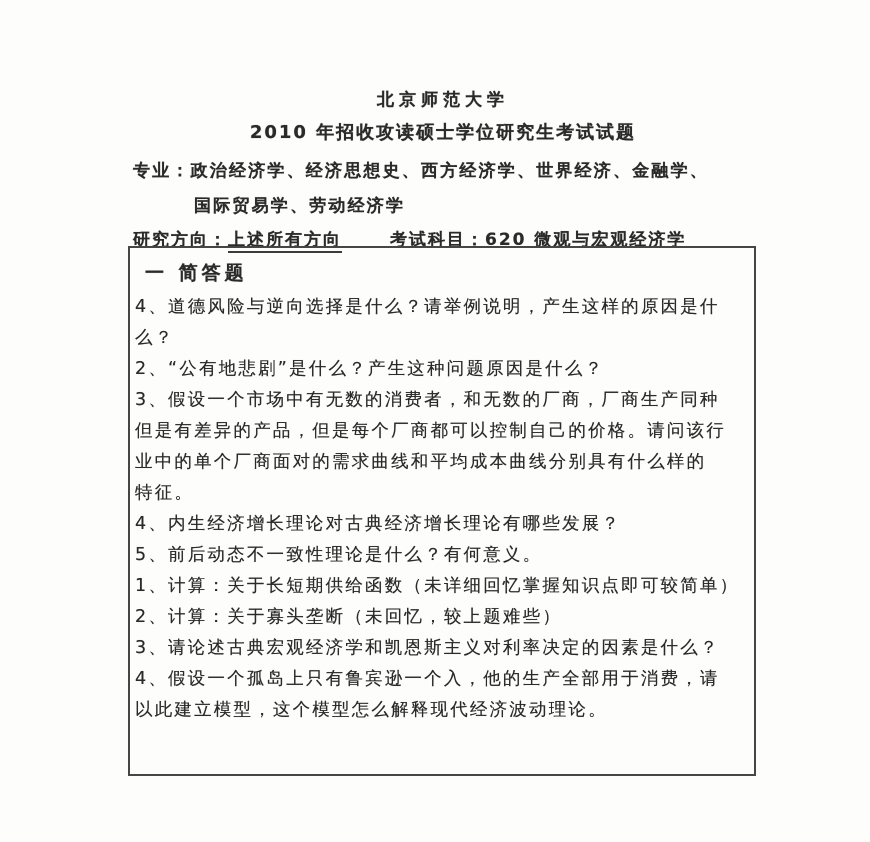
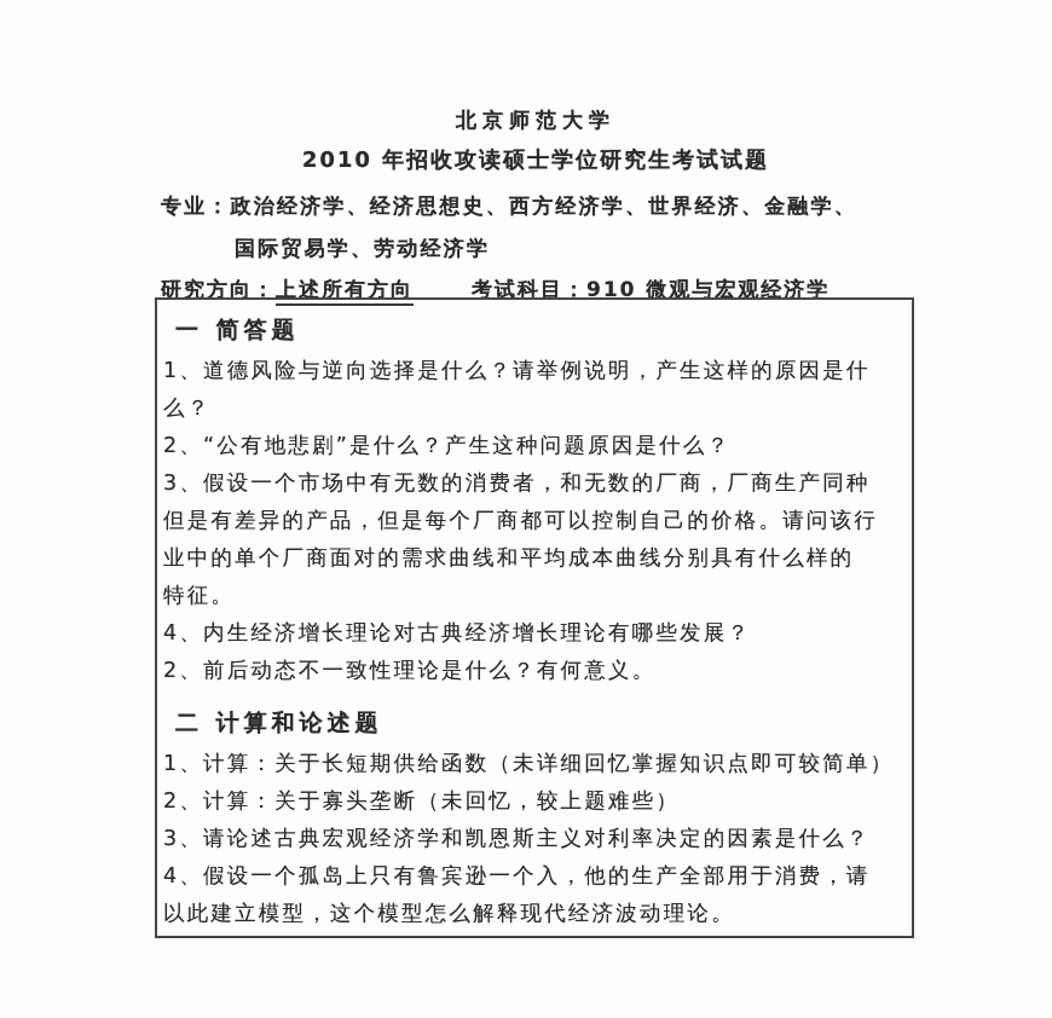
  北京师范大学
  2010 年招收攻读硕士学位研究生考试试题
  专业：政治经济学、经济思想史、西方经济学、世界经济、金融学、
  国际贸易学、劳动经济学
  研究方向：上述所有方向
- 考试科目：620 微观与宏观经济学
+ 考试科目：910 微观与宏观经济学
  一 简答题
- 4、道德风险与逆向选择是什么？请举例说明，产生这样的原因是什
+ 1、道德风险与逆向选择是什么？请举例说明，产生这样的原因是什
  么？
  2、“公有地悲剧”是什么？产生这种问题原因是什么？
  3、假设一个市场中有无数的消费者，和无数的厂商，厂商生产同种
  但是有差异的产品，但是每个厂商都可以控制自己的价格。请问该行
  业中的单个厂商面对的需求曲线和平均成本曲线分别具有什么样的
  特征。
  4、内生经济增长理论对古典经济增长理论有哪些发展？
- 5、前后动态不一致性理论是什么？有何意义。
+ 2、前后动态不一致性理论是什么？有何意义。
+ 二 计算和论述题
  1、计算：关于长短期供给函数（未详细回忆掌握知识点即可较简单）
  2、计算：关于寡头垄断（未回忆，较上题难些）
  3、请论述古典宏观经济学和凯恩斯主义对利率决定的因素是什么？
  4、假设一个孤岛上只有鲁宾逊一个入，他的生产全部用于消费，请
  以此建立模型，这个模型怎么解释现代经济波动理论。
